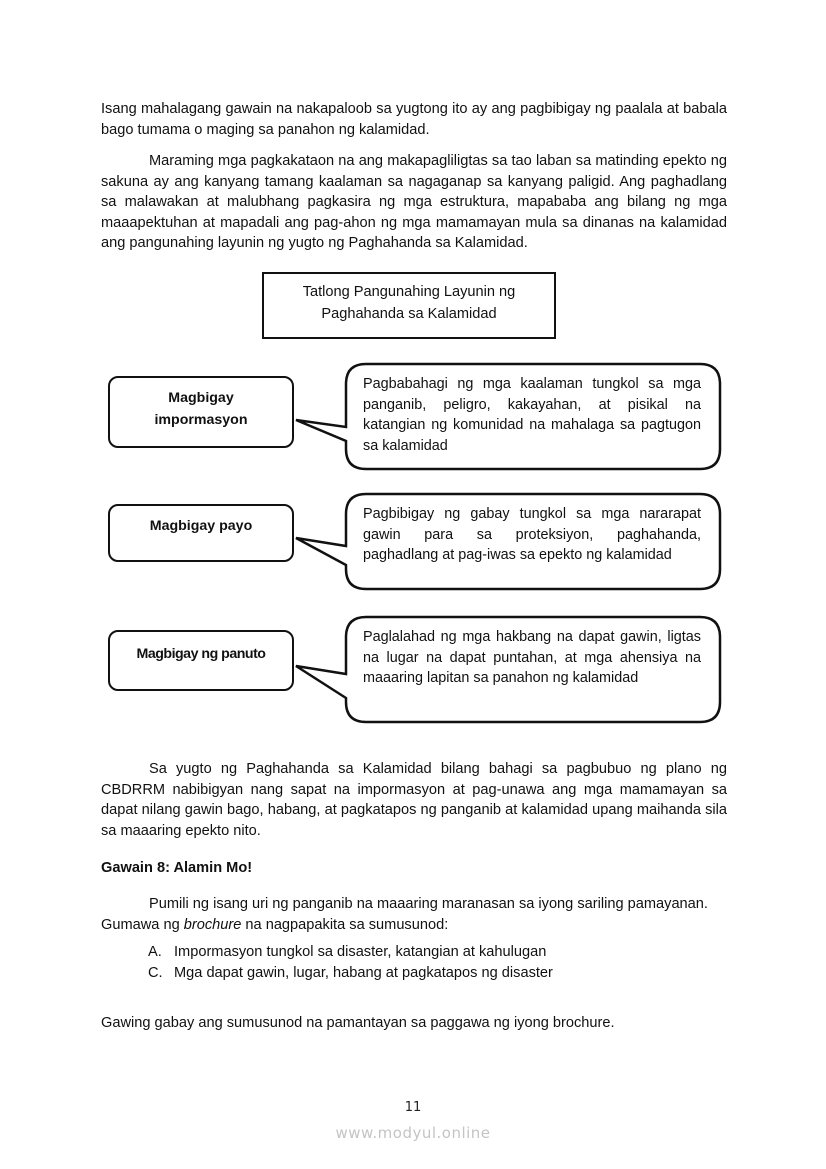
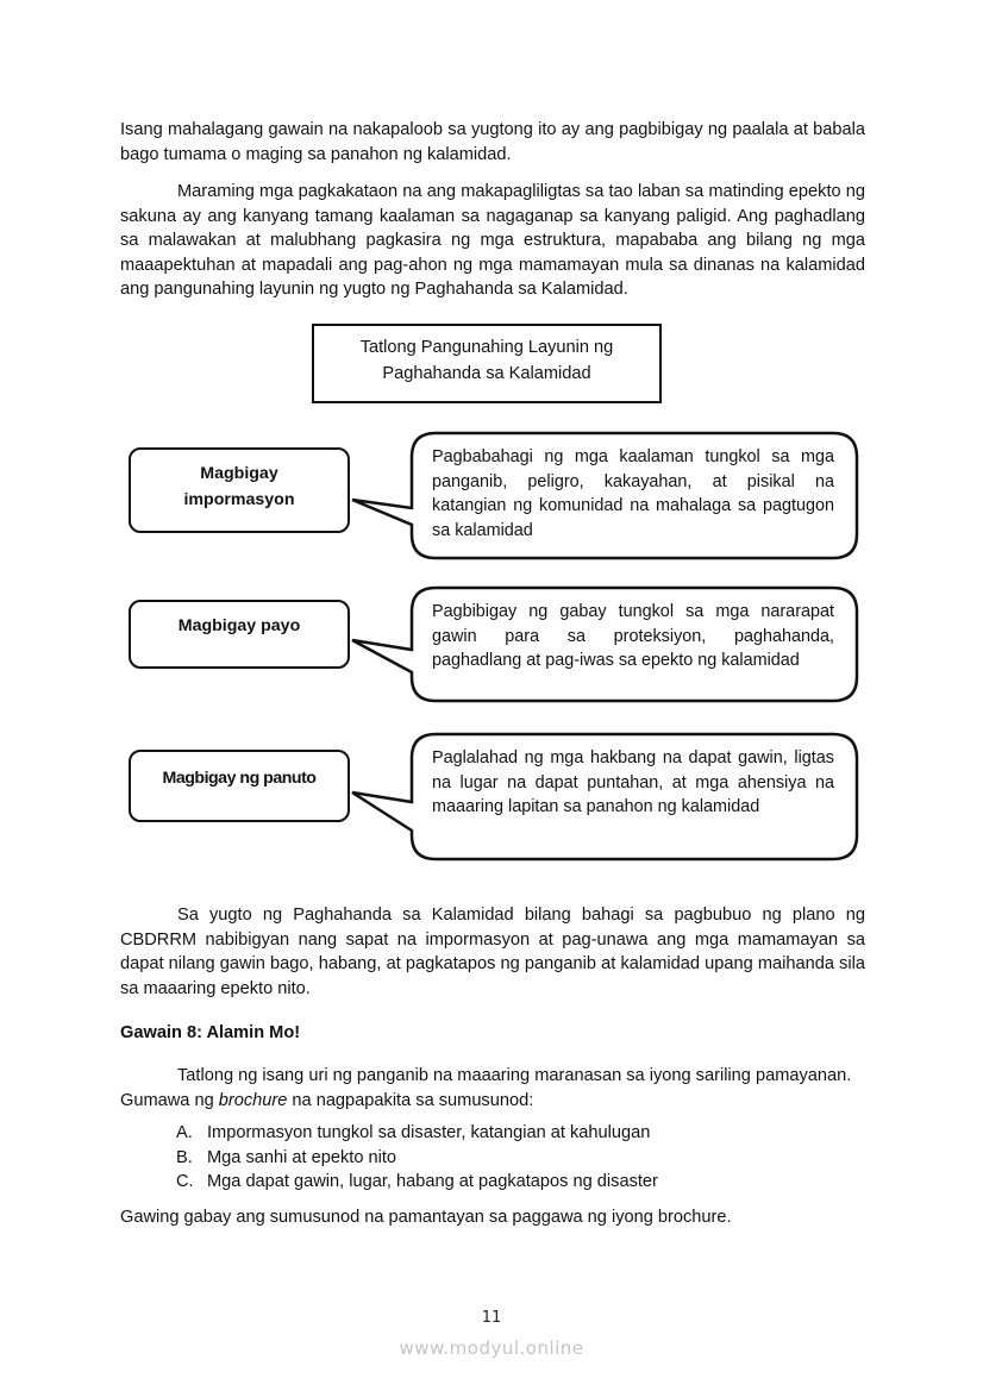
  Isang mahalagang gawain na nakapaloob sa yugtong ito ay ang pagbibigay ng paalala at babala bago tumama o maging sa panahon ng kalamidad.
  Maraming mga pagkakataon na ang makapagliligtas sa tao laban sa matinding epekto ng sakuna ay ang kanyang tamang kaalaman sa nagaganap sa kanyang paligid. Ang paghadlang sa malawakan at malubhang pagkasira ng mga estruktura, mapababa ang bilang ng mga maaapektuhan at mapadali ang pag-ahon ng mga mamamayan mula sa dinanas na kalamidad ang pangunahing layunin ng yugto ng Paghahanda sa Kalamidad.
  Tatlong Pangunahing Layunin ng
  Paghahanda sa Kalamidad
  Magbigay
  impormasyon
  Magbigay payo
  Magbigay ng panuto
  Pagbabahagi ng mga kaalaman tungkol sa mga panganib, peligro, kakayahan, at pisikal na katangian ng komunidad na mahalaga sa pagtugon sa kalamidad
  Pagbibigay ng gabay tungkol sa mga nararapat gawin para sa proteksiyon, paghahanda, paghadlang at pag-iwas sa epekto ng kalamidad
  Paglalahad ng mga hakbang na dapat gawin, ligtas na lugar na dapat puntahan, at mga ahensiya na maaaring lapitan sa panahon ng kalamidad
  Sa yugto ng Paghahanda sa Kalamidad bilang bahagi sa pagbubuo ng plano ng CBDRRM nabibigyan nang sapat na impormasyon at pag-unawa ang mga mamamayan sa dapat nilang gawin bago, habang, at pagkatapos ng panganib at kalamidad upang maihanda sila sa maaaring epekto nito.
  Gawain 8: Alamin Mo!
- Pumili ng isang uri ng panganib na maaaring maranasan sa iyong sariling pamayanan.
+ Tatlong ng isang uri ng panganib na maaaring maranasan sa iyong sariling pamayanan.
  Gumawa ng brochure na nagpapakita sa sumusunod:
  A. Impormasyon tungkol sa disaster, katangian at kahulugan
+ B. Mga sanhi at epekto nito
  C. Mga dapat gawin, lugar, habang at pagkatapos ng disaster
  Gawing gabay ang sumusunod na pamantayan sa paggawa ng iyong brochure.
  11
  www.modyul.online
